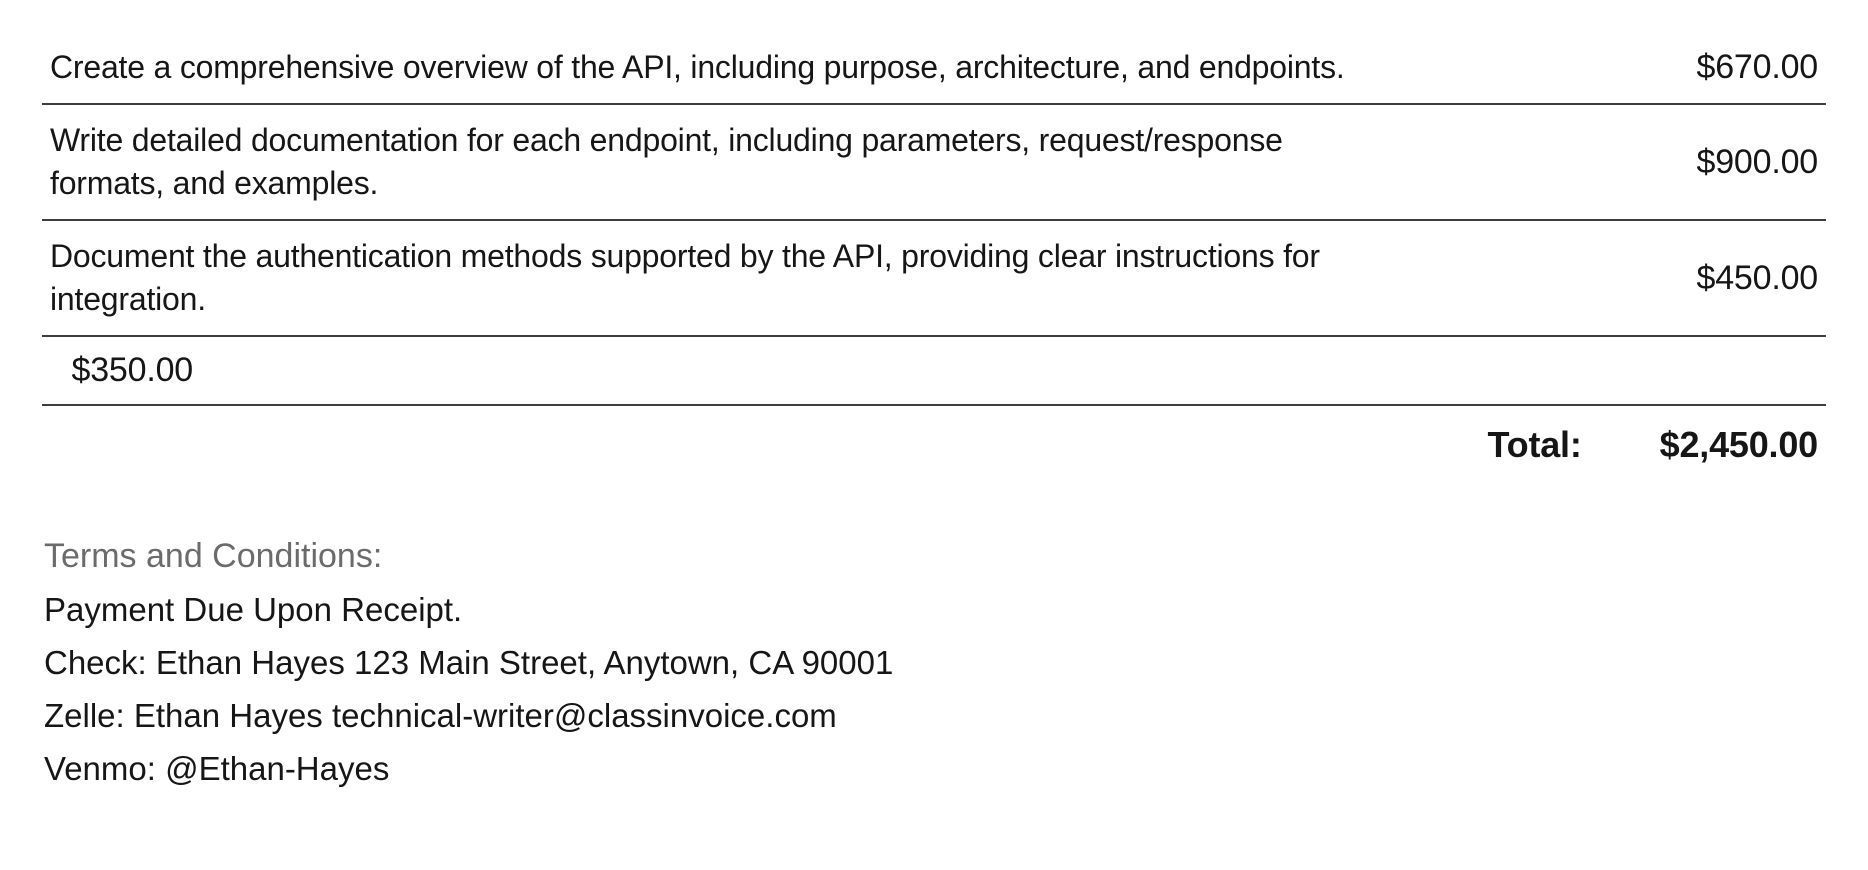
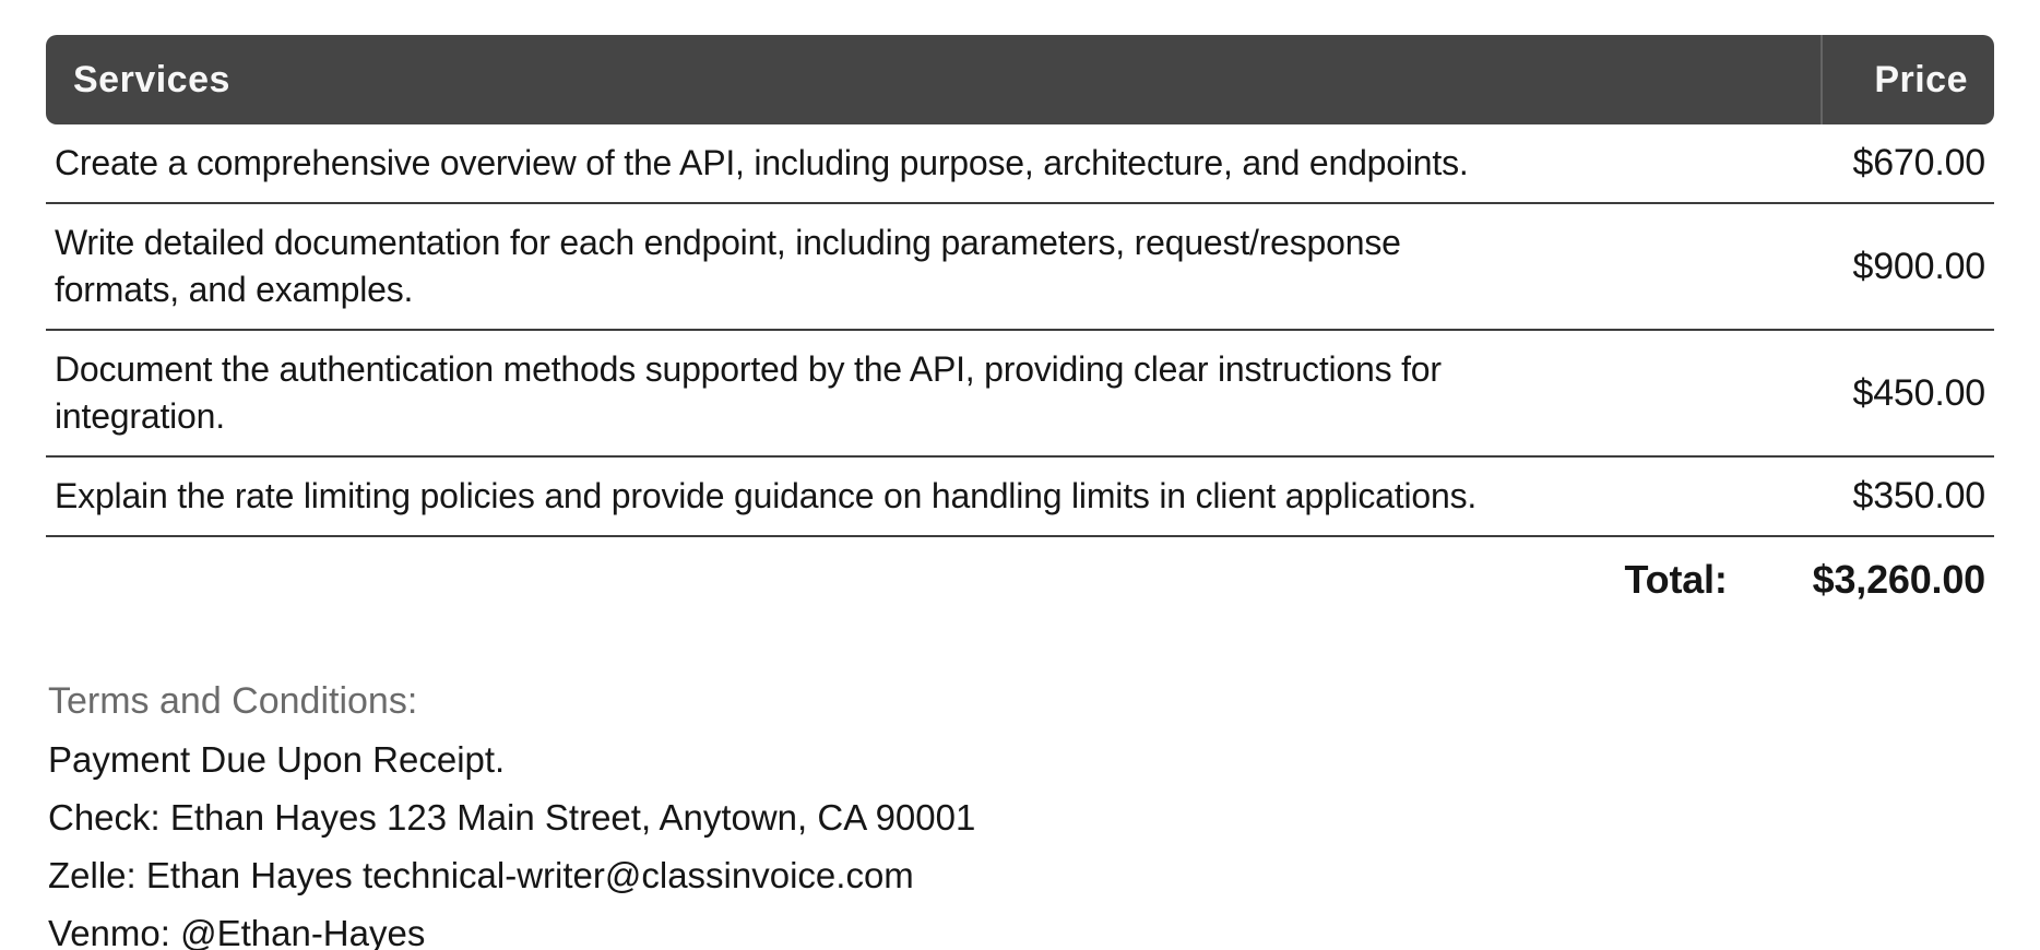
+ Services
+ Price
  Create a comprehensive overview of the API, including purpose, architecture, and endpoints.
  $670.00
  Write detailed documentation for each endpoint, including parameters, request/response
  formats, and examples.
  $900.00
  Document the authentication methods supported by the API, providing clear instructions for
  integration.
  $450.00
+ Explain the rate limiting policies and provide guidance on handling limits in client applications.
  $350.00
  Total:
- $2,450.00
+ $3,260.00
  Terms and Conditions:
  Payment Due Upon Receipt.
  Check: Ethan Hayes 123 Main Street, Anytown, CA 90001
  Zelle: Ethan Hayes technical-writer@classinvoice.com
  Venmo: @Ethan-Hayes
